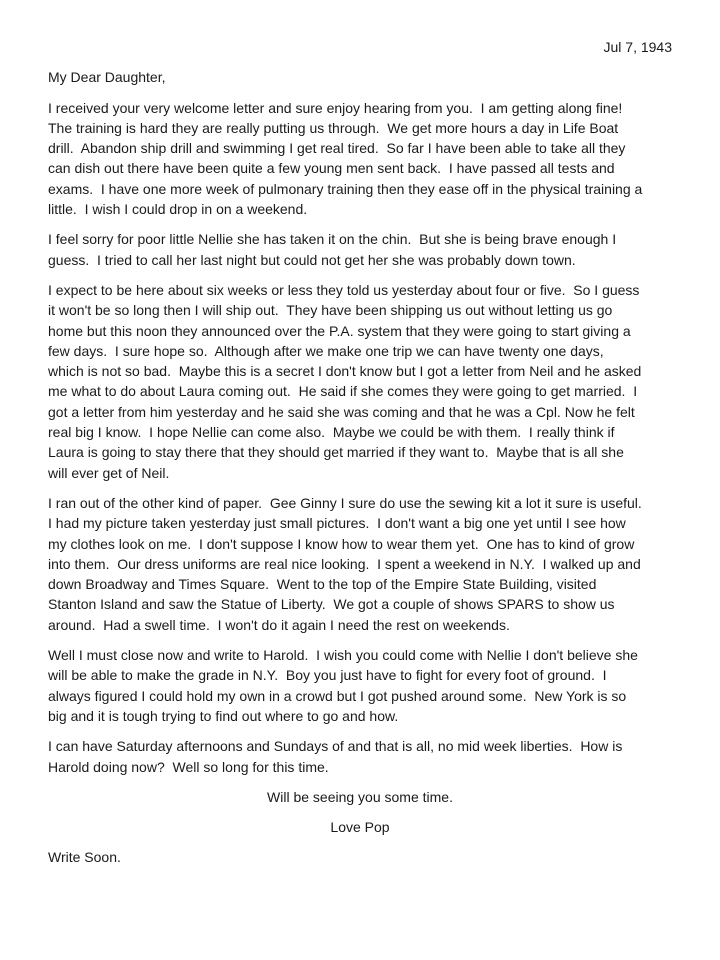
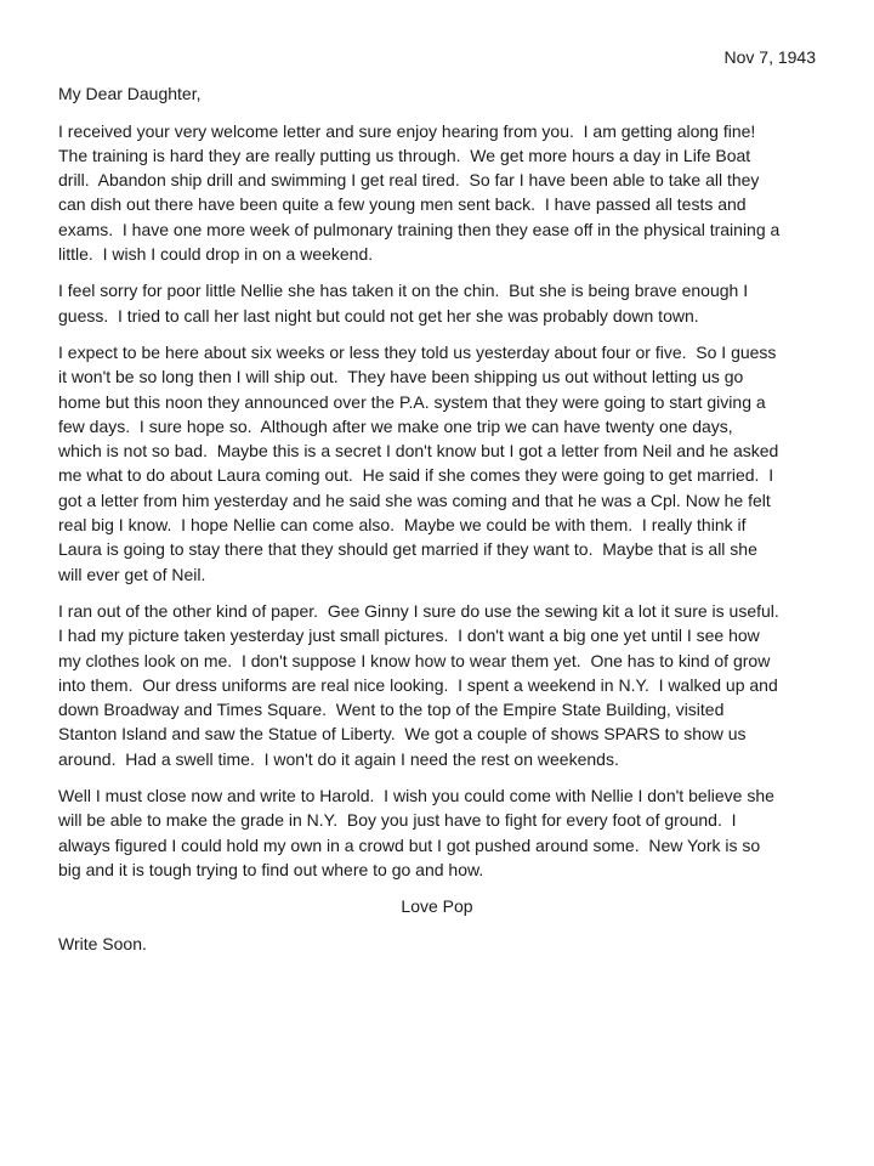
- Jul 7, 1943
+ Nov 7, 1943
  My Dear Daughter,
  I received your very welcome letter and sure enjoy hearing from you. I am getting along fine!
  The training is hard they are really putting us through. We get more hours a day in Life Boat
  drill. Abandon ship drill and swimming I get real tired. So far I have been able to take all they
  can dish out there have been quite a few young men sent back. I have passed all tests and
  exams. I have one more week of pulmonary training then they ease off in the physical training a
  little. I wish I could drop in on a weekend.
  I feel sorry for poor little Nellie she has taken it on the chin. But she is being brave enough I
  guess. I tried to call her last night but could not get her she was probably down town.
  I expect to be here about six weeks or less they told us yesterday about four or five. So I guess
  it won't be so long then I will ship out. They have been shipping us out without letting us go
  home but this noon they announced over the P.A. system that they were going to start giving a
  few days. I sure hope so. Although after we make one trip we can have twenty one days,
  which is not so bad. Maybe this is a secret I don't know but I got a letter from Neil and he asked
  me what to do about Laura coming out. He said if she comes they were going to get married. I
  got a letter from him yesterday and he said she was coming and that he was a Cpl. Now he felt
  real big I know. I hope Nellie can come also. Maybe we could be with them. I really think if
  Laura is going to stay there that they should get married if they want to. Maybe that is all she
  will ever get of Neil.
  I ran out of the other kind of paper. Gee Ginny I sure do use the sewing kit a lot it sure is useful.
  I had my picture taken yesterday just small pictures. I don't want a big one yet until I see how
  my clothes look on me. I don't suppose I know how to wear them yet. One has to kind of grow
  into them. Our dress uniforms are real nice looking. I spent a weekend in N.Y. I walked up and
  down Broadway and Times Square. Went to the top of the Empire State Building, visited
  Stanton Island and saw the Statue of Liberty. We got a couple of shows SPARS to show us
  around. Had a swell time. I won't do it again I need the rest on weekends.
  Well I must close now and write to Harold. I wish you could come with Nellie I don't believe she
  will be able to make the grade in N.Y. Boy you just have to fight for every foot of ground. I
  always figured I could hold my own in a crowd but I got pushed around some. New York is so
  big and it is tough trying to find out where to go and how.
- I can have Saturday afternoons and Sundays of and that is all, no mid week liberties. How is
- Harold doing now? Well so long for this time.
- Will be seeing you some time.
  Love Pop
  Write Soon.
